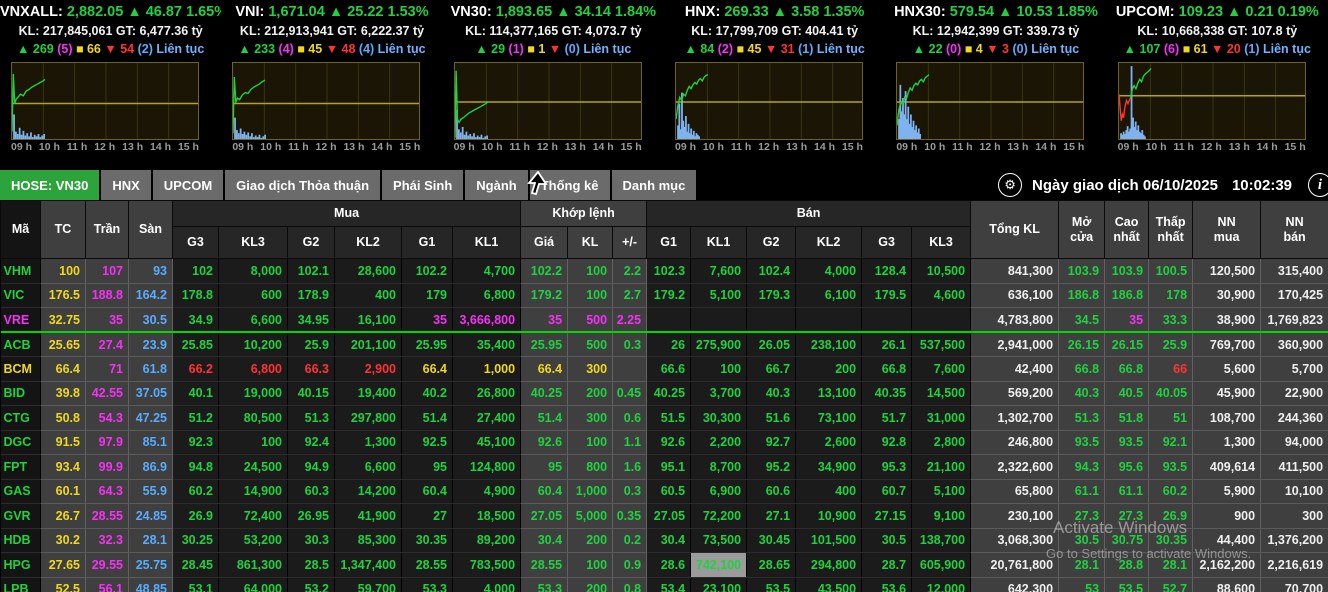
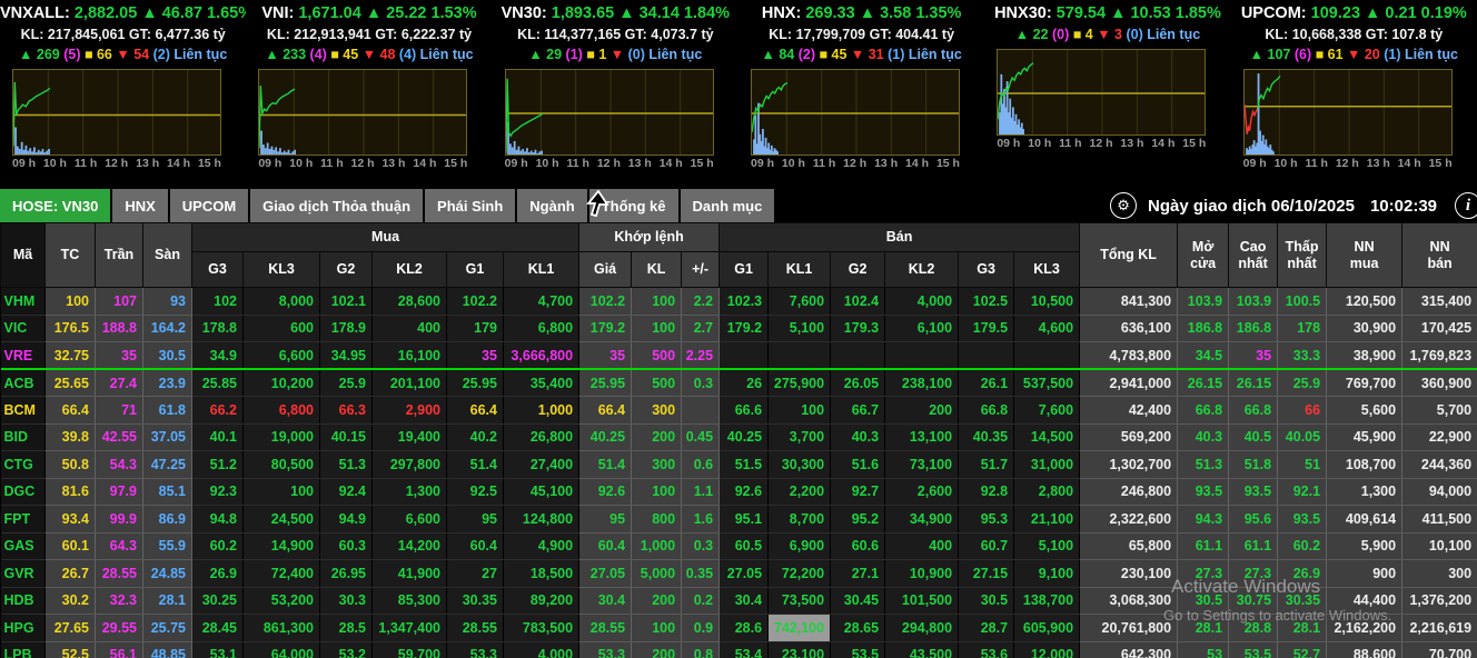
  VNXALL: 2,882.05 ▲ 46.87 1.65%
  KL: 217,845,061 GT: 6,477.36 tỷ
  ▲ 269 (5) ■ 66 ▼ 54 (2) Liên tục
  09 h
  10 h
  11 h
  12 h
  13 h
  14 h
  15 h
  VNI: 1,671.04 ▲ 25.22 1.53%
  KL: 212,913,941 GT: 6,222.37 tỷ
  ▲ 233 (4) ■ 45 ▼ 48 (4) Liên tục
  09 h
  10 h
  11 h
  12 h
  13 h
  14 h
  15 h
  VN30: 1,893.65 ▲ 34.14 1.84%
  KL: 114,377,165 GT: 4,073.7 tỷ
  ▲ 29 (1) ■ 1 ▼ (0) Liên tục
  09 h
  10 h
  11 h
  12 h
  13 h
  14 h
  15 h
  HNX: 269.33 ▲ 3.58 1.35%
  KL: 17,799,709 GT: 404.41 tỷ
  ▲ 84 (2) ■ 45 ▼ 31 (1) Liên tục
  09 h
  10 h
  11 h
  12 h
  13 h
  14 h
  15 h
  HNX30: 579.54 ▲ 10.53 1.85%
- KL: 12,942,399 GT: 339.73 tỷ
  ▲ 22 (0) ■ 4 ▼ 3 (0) Liên tục
  09 h
  10 h
  11 h
  12 h
  13 h
  14 h
  15 h
  UPCOM: 109.23 ▲ 0.21 0.19%
  KL: 10,668,338 GT: 107.8 tỷ
  ▲ 107 (6) ■ 61 ▼ 20 (1) Liên tục
  09 h
  10 h
  11 h
  12 h
  13 h
  14 h
  15 h
  HOSE: VN30
  HNX
  UPCOM
  Giao dịch Thỏa thuận
  Phái Sinh
  Ngành
  Thống kê
  Danh mục
  ⚙
  Ngày giao dịch 06/10/2025
  10:02:39
  i
  Mã	TC	Trần	Sàn	Mua	Khớp lệnh	Bán	Tổng KL	Mở cửa	Cao nhất	Thấp nhất	NN mua	NN bán
  G3	KL3	G2	KL2	G1	KL1	Giá	KL	+/-	G1	KL1	G2	KL2	G3	KL3
- VHM	100	107	93	102	8,000	102.1	28,600	102.2	4,700	102.2	100	2.2	102.3	7,600	102.4	4,000	128.4	10,500	841,300	103.9	103.9	100.5	120,500	315,400
+ VHM	100	107	93	102	8,000	102.1	28,600	102.2	4,700	102.2	100	2.2	102.3	7,600	102.4	4,000	102.5	10,500	841,300	103.9	103.9	100.5	120,500	315,400
  VIC	176.5	188.8	164.2	178.8	600	178.9	400	179	6,800	179.2	100	2.7	179.2	5,100	179.3	6,100	179.5	4,600	636,100	186.8	186.8	178	30,900	170,425
  VRE	32.75	35	30.5	34.9	6,600	34.95	16,100	35	3,666,800	35	500	2.25							4,783,800	34.5	35	33.3	38,900	1,769,823
  ACB	25.65	27.4	23.9	25.85	10,200	25.9	201,100	25.95	35,400	25.95	500	0.3	26	275,900	26.05	238,100	26.1	537,500	2,941,000	26.15	26.15	25.9	769,700	360,900
  BCM	66.4	71	61.8	66.2	6,800	66.3	2,900	66.4	1,000	66.4	300		66.6	100	66.7	200	66.8	7,600	42,400	66.8	66.8	66	5,600	5,700
  BID	39.8	42.55	37.05	40.1	19,000	40.15	19,400	40.2	26,800	40.25	200	0.45	40.25	3,700	40.3	13,100	40.35	14,500	569,200	40.3	40.5	40.05	45,900	22,900
  CTG	50.8	54.3	47.25	51.2	80,500	51.3	297,800	51.4	27,400	51.4	300	0.6	51.5	30,300	51.6	73,100	51.7	31,000	1,302,700	51.3	51.8	51	108,700	244,360
- DGC	91.5	97.9	85.1	92.3	100	92.4	1,300	92.5	45,100	92.6	100	1.1	92.6	2,200	92.7	2,600	92.8	2,800	246,800	93.5	93.5	92.1	1,300	94,000
+ DGC	81.6	97.9	85.1	92.3	100	92.4	1,300	92.5	45,100	92.6	100	1.1	92.6	2,200	92.7	2,600	92.8	2,800	246,800	93.5	93.5	92.1	1,300	94,000
  FPT	93.4	99.9	86.9	94.8	24,500	94.9	6,600	95	124,800	95	800	1.6	95.1	8,700	95.2	34,900	95.3	21,100	2,322,600	94.3	95.6	93.5	409,614	411,500
  GAS	60.1	64.3	55.9	60.2	14,900	60.3	14,200	60.4	4,900	60.4	1,000	0.3	60.5	6,900	60.6	400	60.7	5,100	65,800	61.1	61.1	60.2	5,900	10,100
  GVR	26.7	28.55	24.85	26.9	72,400	26.95	41,900	27	18,500	27.05	5,000	0.35	27.05	72,200	27.1	10,900	27.15	9,100	230,100	27.3	27.3	26.9	900	300
  HDB	30.2	32.3	28.1	30.25	53,200	30.3	85,300	30.35	89,200	30.4	200	0.2	30.4	73,500	30.45	101,500	30.5	138,700	3,068,300	30.5	30.75	30.35	44,400	1,376,200
  HPG	27.65	29.55	25.75	28.45	861,300	28.5	1,347,400	28.55	783,500	28.55	100	0.9	28.6	742,100	28.65	294,800	28.7	605,900	20,761,800	28.1	28.8	28.1	2,162,200	2,216,619
  LPB	52.5	56.1	48.85	53.1	64,000	53.2	59,700	53.3	4,000	53.3	200	0.8	53.4	23,100	53.5	43,500	53.6	12,000	642,300	53	53.5	52.7	88,600	70,700
  Activate Windows
  Go to Settings to activate Windows.
